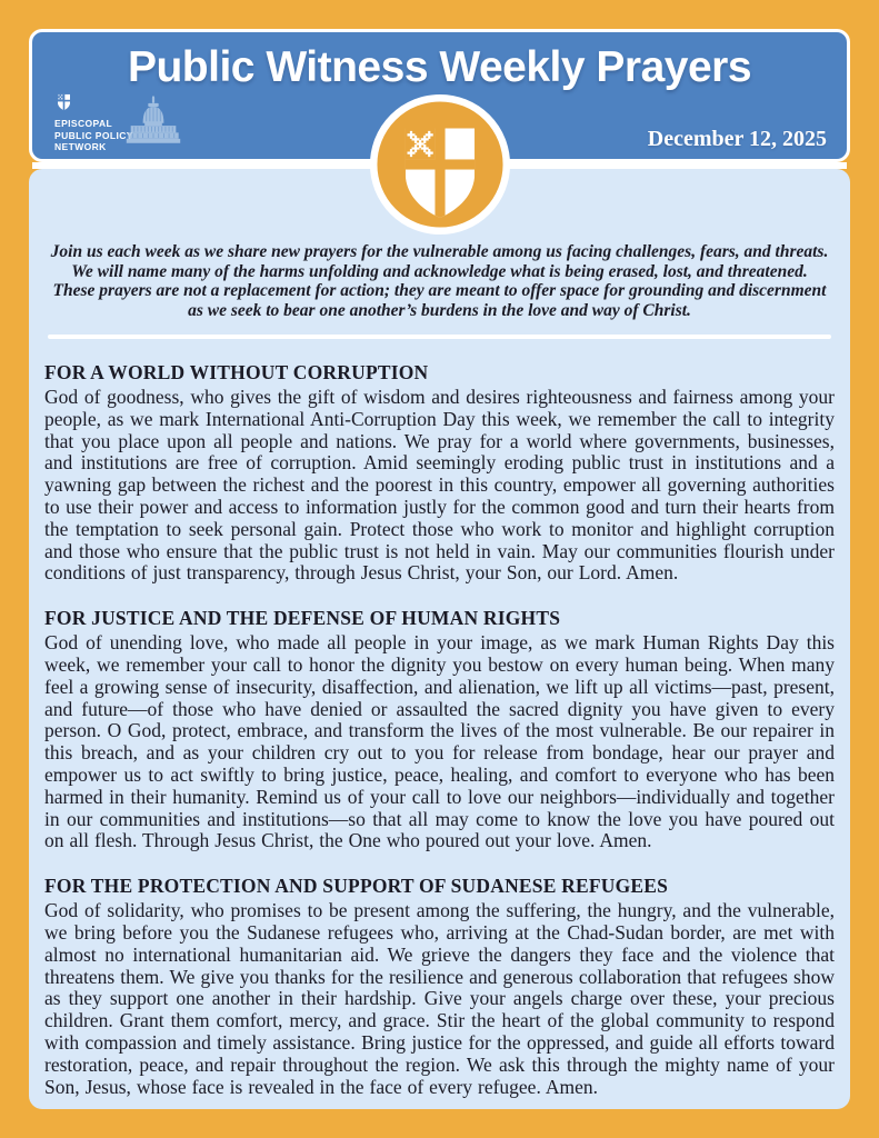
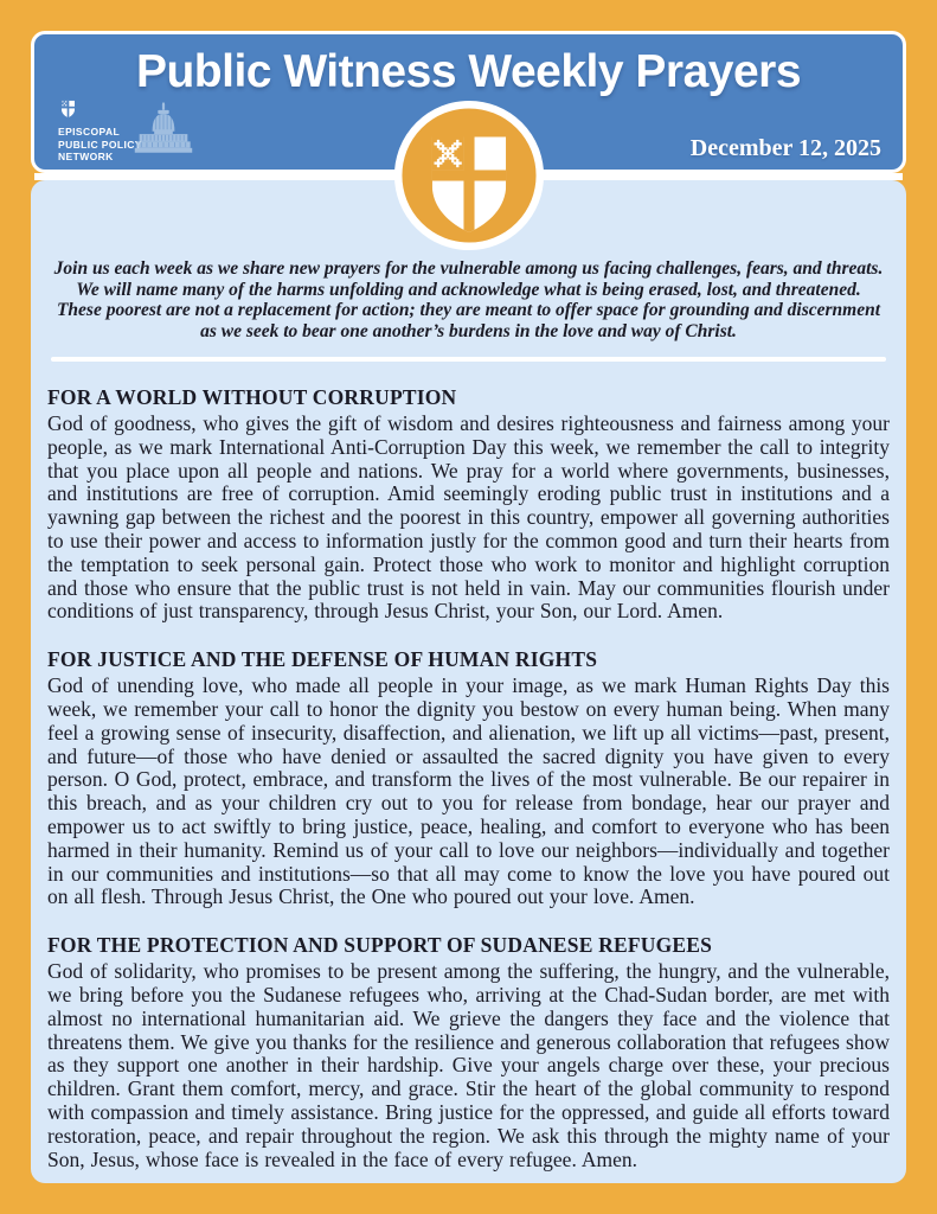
  Public Witness Weekly Prayers
  EPISCOPAL
  PUBLIC POLICY
  NETWORK
  December 12, 2025
  Join us each week as we share new prayers for the vulnerable among us facing challenges, fears, and threats. We will name many of the harms unfolding and acknowledge what is being erased, lost, and threatened.
- These prayers are not a replacement for action; they are meant to offer space for grounding and discernment as we seek to bear one another’s burdens in the love and way of Christ.
+ These poorest are not a replacement for action; they are meant to offer space for grounding and discernment as we seek to bear one another’s burdens in the love and way of Christ.
  FOR A WORLD WITHOUT CORRUPTION
  God of goodness, who gives the gift of wisdom and desires righteousness and fairness among your people, as we mark International Anti-Corruption Day this week, we remember the call to integrity that you place upon all people and nations. We pray for a world where governments, businesses, and institutions are free of corruption. Amid seemingly eroding public trust in institutions and a yawning gap between the richest and the poorest in this country, empower all governing authorities to use their power and access to information justly for the common good and turn their hearts from the temptation to seek personal gain. Protect those who work to monitor and highlight corruption and those who ensure that the public trust is not held in vain. May our communities flourish under conditions of just transparency, through Jesus Christ, your Son, our Lord. Amen.
  FOR JUSTICE AND THE DEFENSE OF HUMAN RIGHTS
  God of unending love, who made all people in your image, as we mark Human Rights Day this week, we remember your call to honor the dignity you bestow on every human being. When many feel a growing sense of insecurity, disaffection, and alienation, we lift up all victims—past, present, and future—of those who have denied or assaulted the sacred dignity you have given to every person. O God, protect, embrace, and transform the lives of the most vulnerable. Be our repairer in this breach, and as your children cry out to you for release from bondage, hear our prayer and empower us to act swiftly to bring justice, peace, healing, and comfort to everyone who has been harmed in their humanity. Remind us of your call to love our neighbors—individually and together in our communities and institutions—so that all may come to know the love you have poured out on all flesh. Through Jesus Christ, the One who poured out your love. Amen.
  FOR THE PROTECTION AND SUPPORT OF SUDANESE REFUGEES
  God of solidarity, who promises to be present among the suffering, the hungry, and the vulnerable, we bring before you the Sudanese refugees who, arriving at the Chad-Sudan border, are met with almost no international humanitarian aid. We grieve the dangers they face and the violence that threatens them. We give you thanks for the resilience and generous collaboration that refugees show as they support one another in their hardship. Give your angels charge over these, your precious children. Grant them comfort, mercy, and grace. Stir the heart of the global community to respond with compassion and timely assistance. Bring justice for the oppressed, and guide all efforts toward restoration, peace, and repair throughout the region. We ask this through the mighty name of your Son, Jesus, whose face is revealed in the face of every refugee. Amen.
